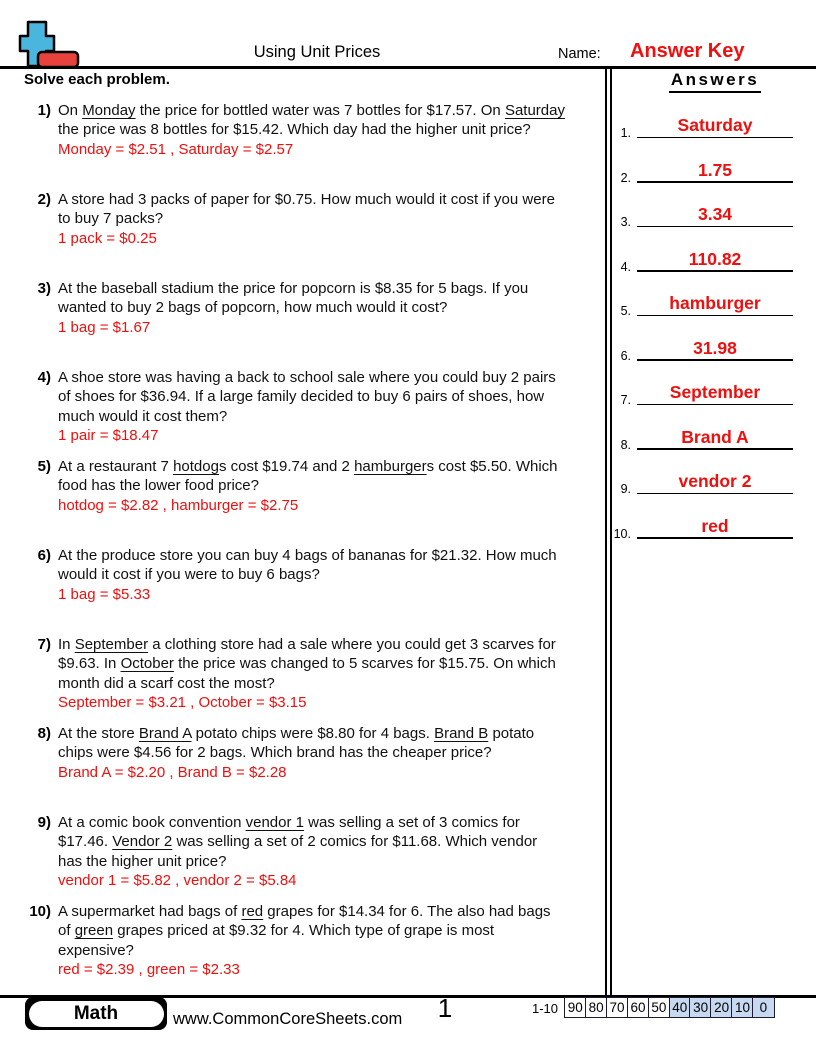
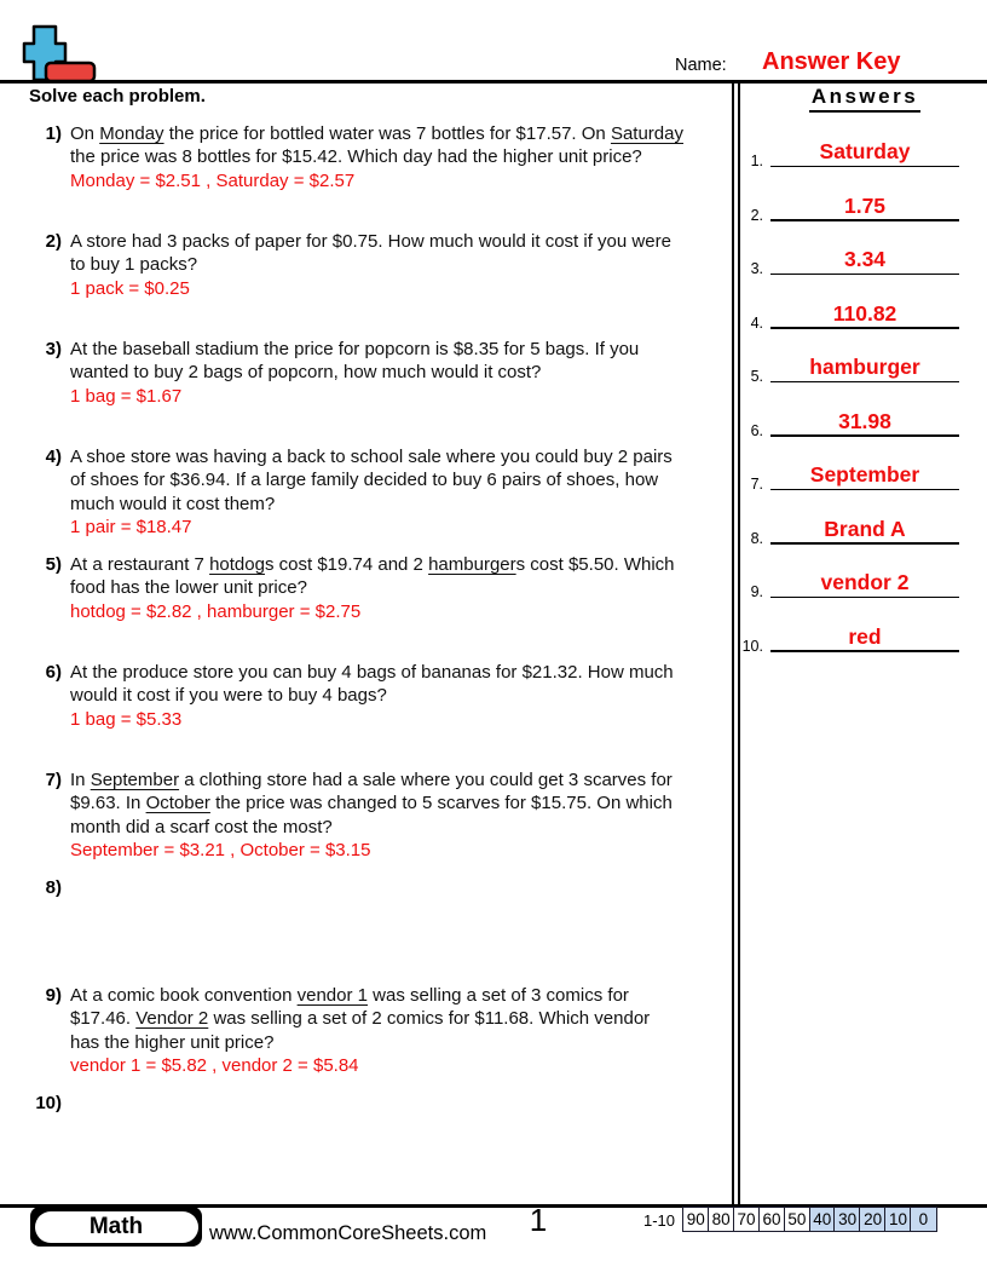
- Using Unit Prices
  Name:
  Answer Key
  Solve each problem.
  1)
  On Monday the price for bottled water was 7 bottles for $17.57. On Saturday
  the price was 8 bottles for $15.42. Which day had the higher unit price?
  Monday = $2.51 , Saturday = $2.57
  2)
  A store had 3 packs of paper for $0.75. How much would it cost if you were
- to buy 7 packs?
+ to buy 1 packs?
  1 pack = $0.25
  3)
  At the baseball stadium the price for popcorn is $8.35 for 5 bags. If you
  wanted to buy 2 bags of popcorn, how much would it cost?
  1 bag = $1.67
  4)
  A shoe store was having a back to school sale where you could buy 2 pairs
  of shoes for $36.94. If a large family decided to buy 6 pairs of shoes, how
  much would it cost them?
  1 pair = $18.47
  5)
  At a restaurant 7 hotdogs cost $19.74 and 2 hamburgers cost $5.50. Which
- food has the lower food price?
+ food has the lower unit price?
  hotdog = $2.82 , hamburger = $2.75
  6)
  At the produce store you can buy 4 bags of bananas for $21.32. How much
- would it cost if you were to buy 6 bags?
+ would it cost if you were to buy 4 bags?
  1 bag = $5.33
  7)
  In September a clothing store had a sale where you could get 3 scarves for
  $9.63. In October the price was changed to 5 scarves for $15.75. On which
  month did a scarf cost the most?
  September = $3.21 , October = $3.15
  8)
- At the store Brand A potato chips were $8.80 for 4 bags. Brand B potato
- chips were $4.56 for 2 bags. Which brand has the cheaper price?
- Brand A = $2.20 , Brand B = $2.28
  9)
  At a comic book convention vendor 1 was selling a set of 3 comics for
  $17.46. Vendor 2 was selling a set of 2 comics for $11.68. Which vendor
  has the higher unit price?
  vendor 1 = $5.82 , vendor 2 = $5.84
  10)
- A supermarket had bags of red grapes for $14.34 for 6. The also had bags
- of green grapes priced at $9.32 for 4. Which type of grape is most
- expensive?
- red = $2.39 , green = $2.33
  Answers
  1.
  Saturday
  2.
  1.75
  3.
  3.34
  4.
  110.82
  5.
  hamburger
  6.
  31.98
  7.
  September
  8.
  Brand A
  9.
  vendor 2
  10.
  red
  Math
  www.CommonCoreSheets.com
  1
  1-10
  90
  80
  70
  60
  50
  40
  30
  20
  10
  0
